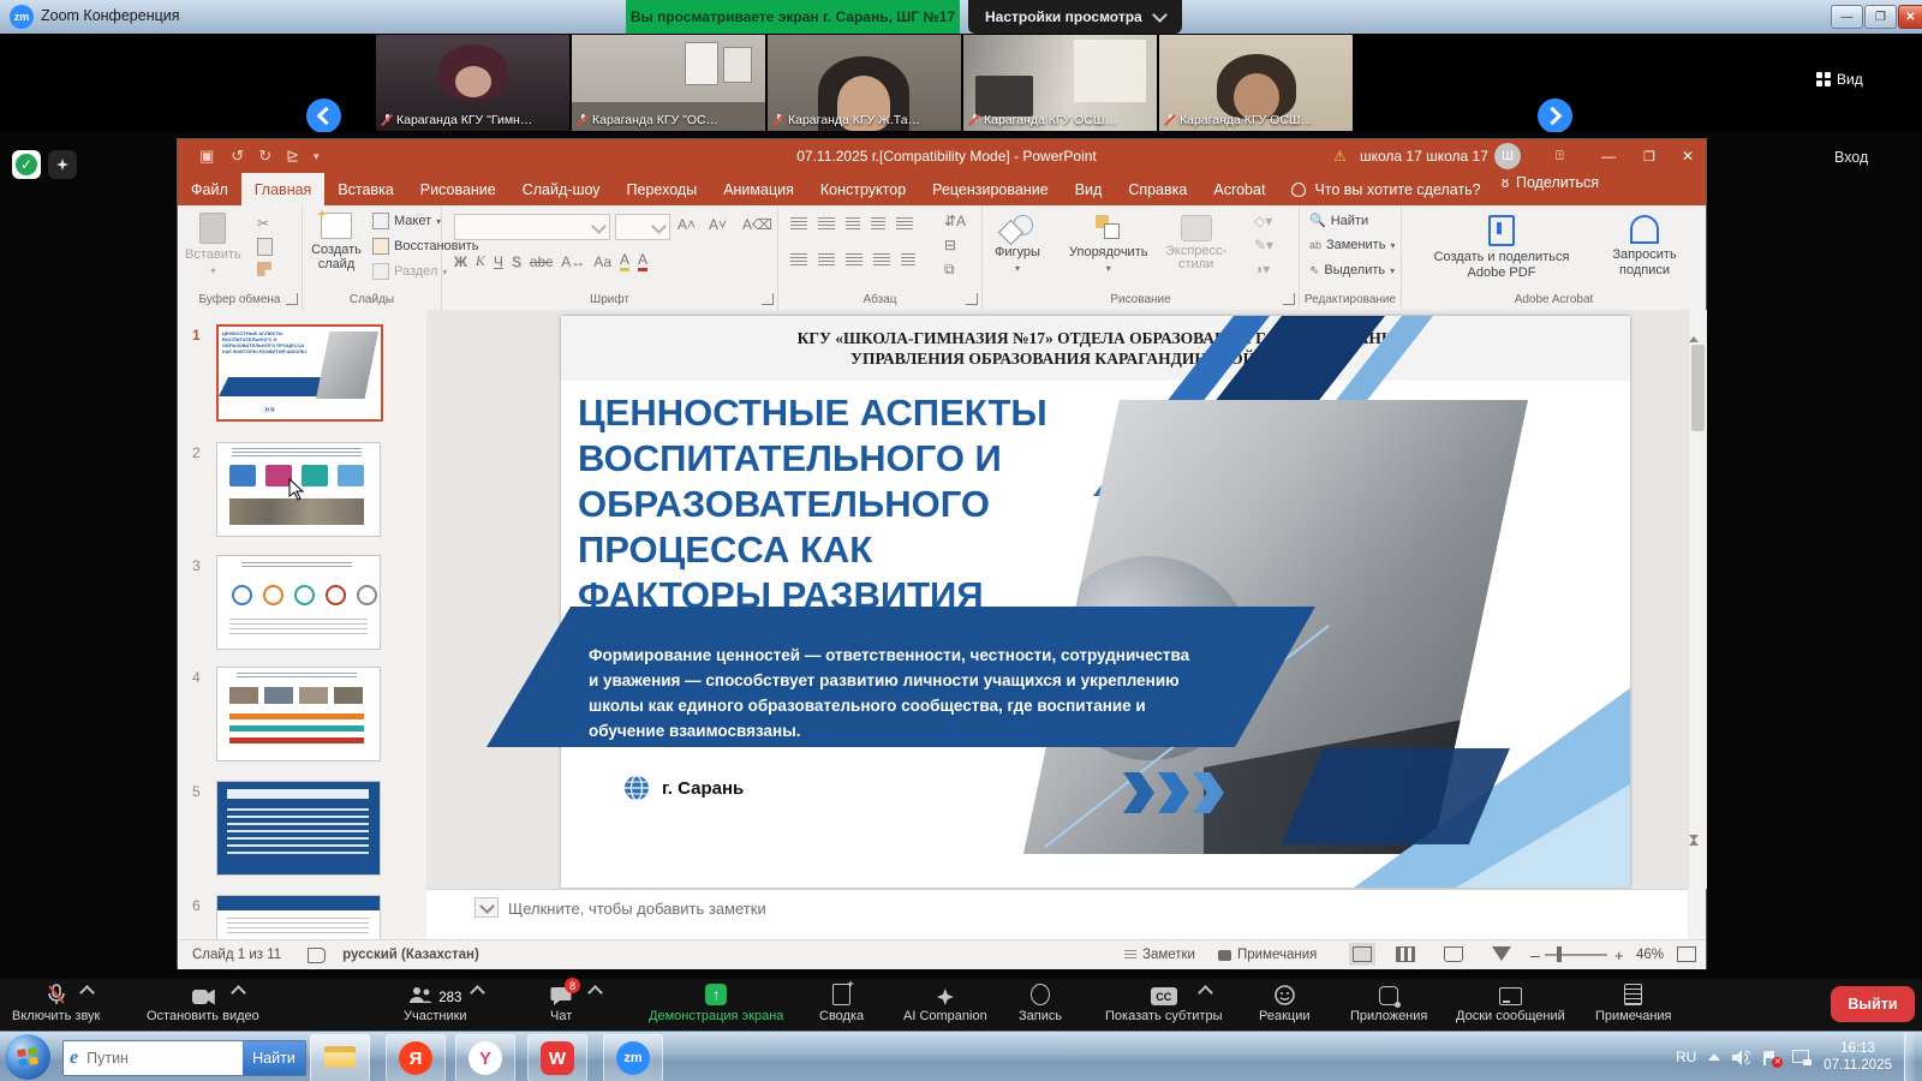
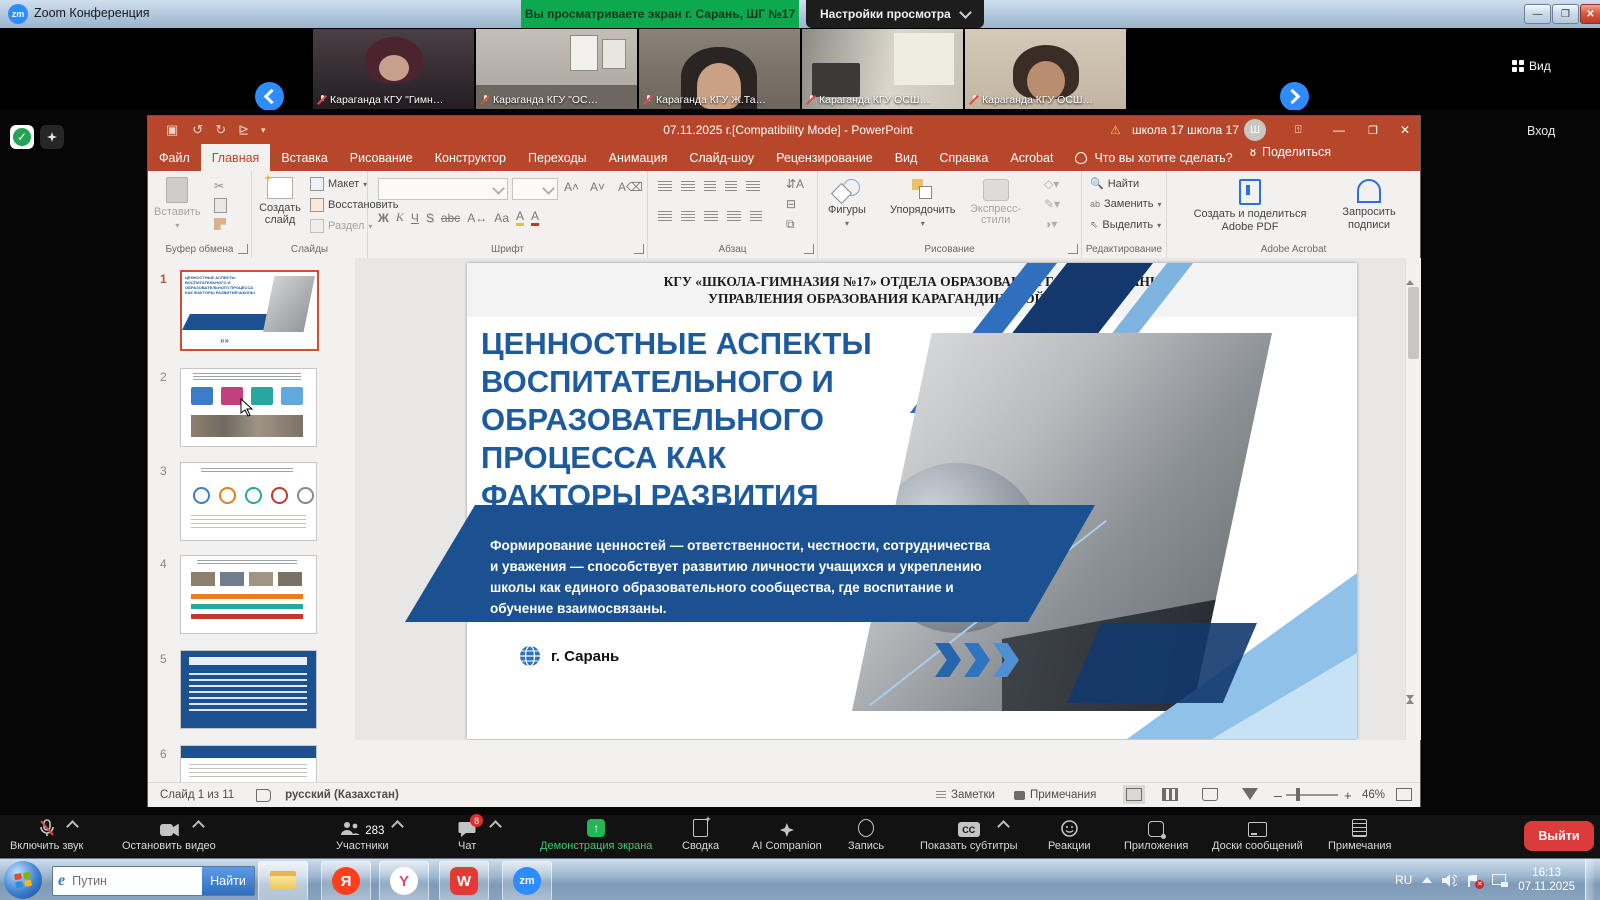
  zm
  Zoom Конференция
  Вы просматриваете экран г. Сарань, ШГ №17
  Настройки просмотра
  —
  ❐
  ✕
  Караганда КГУ "Гимн…
  Караганда КГУ "ОС…
  Караганда КГУ Ж.Та…
  Караганда КГУ ОСШ…
  Караганда КГУ ОСШ…
  Вид
  ✓
  Вход
  ▣
  ↺
  ↻
  ⊵
  ▾
  07.11.2025 г.[Compatibility Mode] - PowerPoint
  ⚠
  школа 17 школа 17
  Ш
  ⍐
  —
  ❐
  ✕
  Файл
  Главная
  Вставка
  Рисование
- Слайд-шоу
+ Конструктор
  Переходы
  Анимация
- Конструктор
+ Слайд-шоу
  Рецензирование
  Вид
  Справка
  Acrobat
  Что вы хотите сделать?
  ᴕ
  Поделиться
  Вставить
  ▾
  ✂
  Буфер обмена
  Создать слайд
  Макет
  ▾
  Восстановить
  Раздел
  ▾
  Слайды
  А˄
  А˅
  А⌫
  Ж
  К
  Ч
  S
  abc
  А↔
  Аа
  А
  А
  Шрифт
  ⇵А
  ⊟
  ⧉
  Абзац
  Фигуры
  ▾
  Упорядочить
  ▾
  Экспресс-
  стили
  ◇▾
  ✎▾
  ◑▾
  Рисование
  🔍
  Найти
  ab
  Заменить
  ▾
  ⇖
  Выделить
  ▾
  Редактирование
  Создать и поделиться
  Adobe PDF
  Запросить
  подписи
  Adobe Acrobat
  1
  »»
  2
  3
  4
  5
  6
  КГУ «ШКОЛА-ГИМНАЗИЯ №17» ОТДЕЛА ОБРАЗОВА ГН
  УПРАВЛЕНИЯ ОБРАЗОВАНИЯ КАРАГАНДИО
  ЦЕННОСТНЫЕ АСПЕКТЫ ВОСПИТАТЕЛЬНОГО И ОБРАЗОВАТЕЛЬНОГО ПРОЦЕССА КАК ФАКТОРЫ РАЗВИТИЯ
  Формирование ценностей — ответственности, честности, сотрудничества и уважения — способствует развитию личности учащихся и укреплению школы как единого образовательного сообщества, где воспитание и обучение взаимосвязаны.
  г. Сарань
- Щелкните, чтобы добавить заметки
  Слайд 1 из 11
  русский (Казахстан)
  Заметки
  Примечания
  –
  +
  46%
  Включить звук
  Остановить видео
  283
  Участники
  8
  Чат
  ↑
  Демонстрация экрана
  Сводка
  AI Companion
  Запись
  CC
  Показать субтитры
  Реакции
  Приложения
  Доски сообщений
  Примечания
  Выйти
  e
  Путин
  Найти
  Я
  Y
  W
  zm
  RU
  16:13
  07.11.2025
